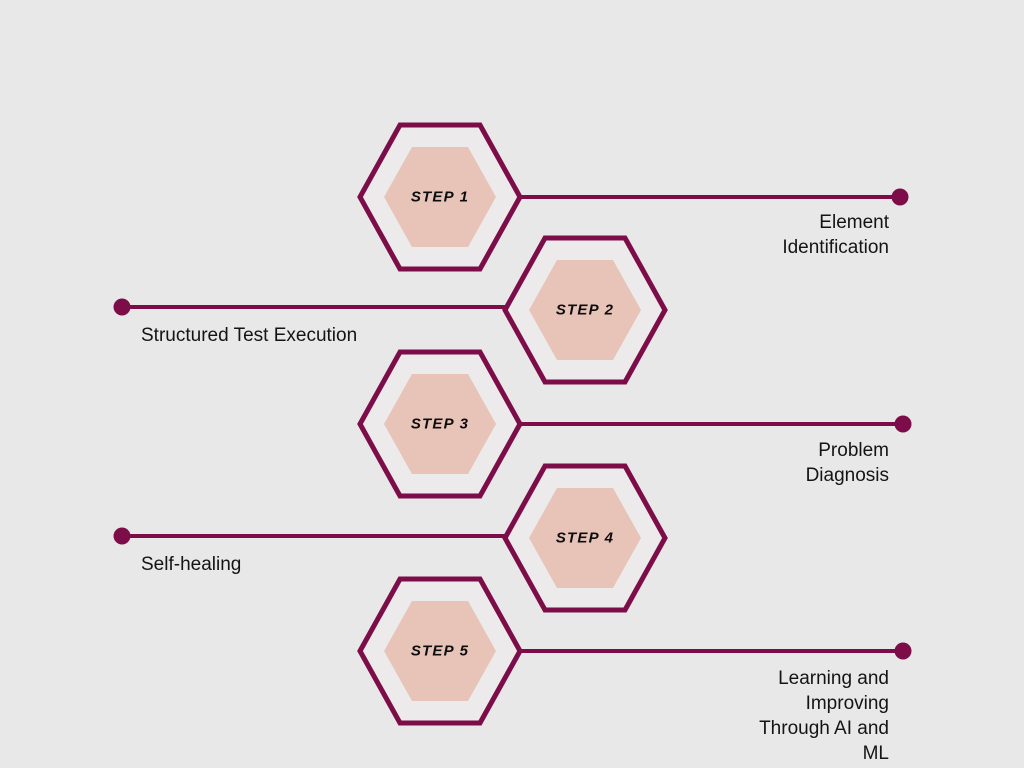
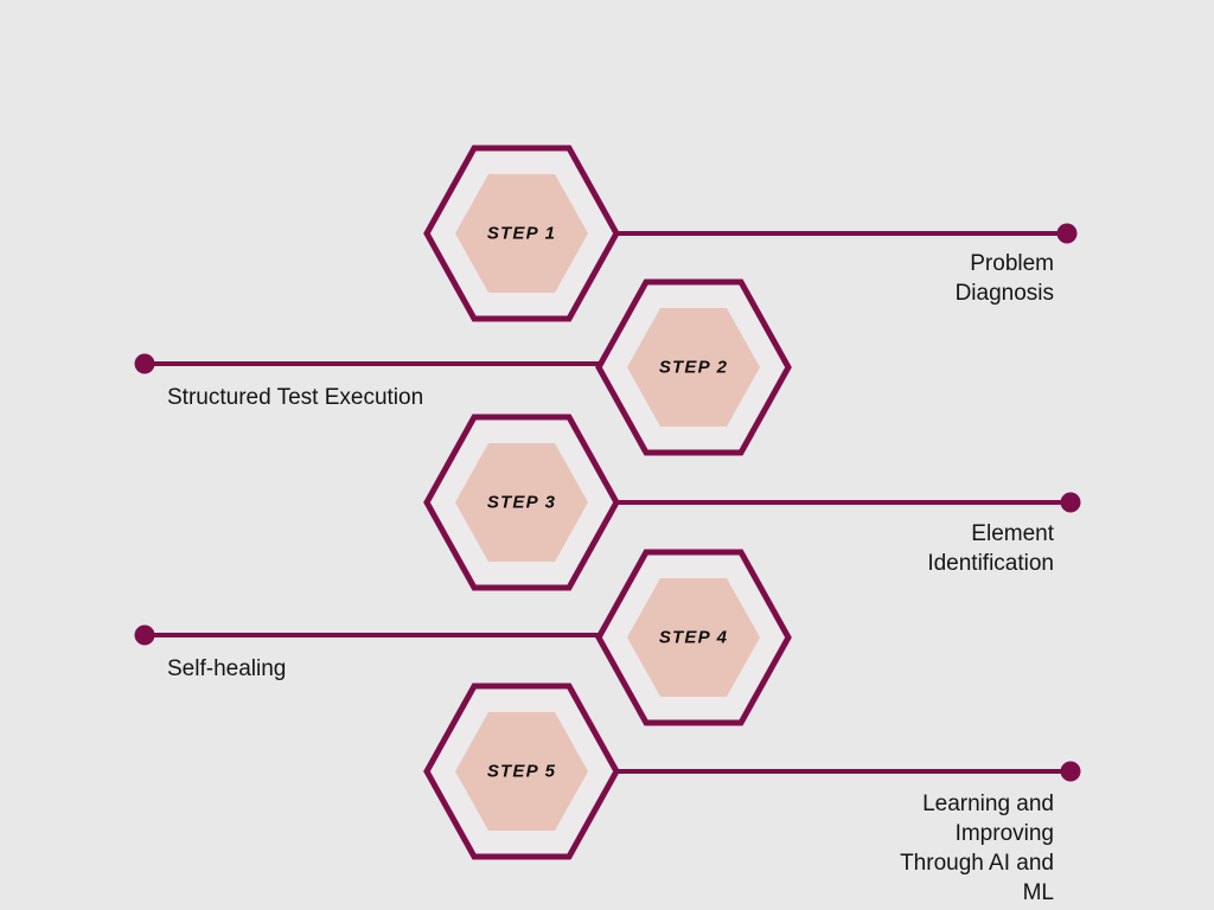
  STEP 1
  STEP 2
  STEP 3
  STEP 4
  STEP 5
- Element Identification
+ Problem Diagnosis
  Structured Test Execution
- Problem Diagnosis
+ Element Identification
  Self-healing
  Learning and Improving
  Through AI and ML
